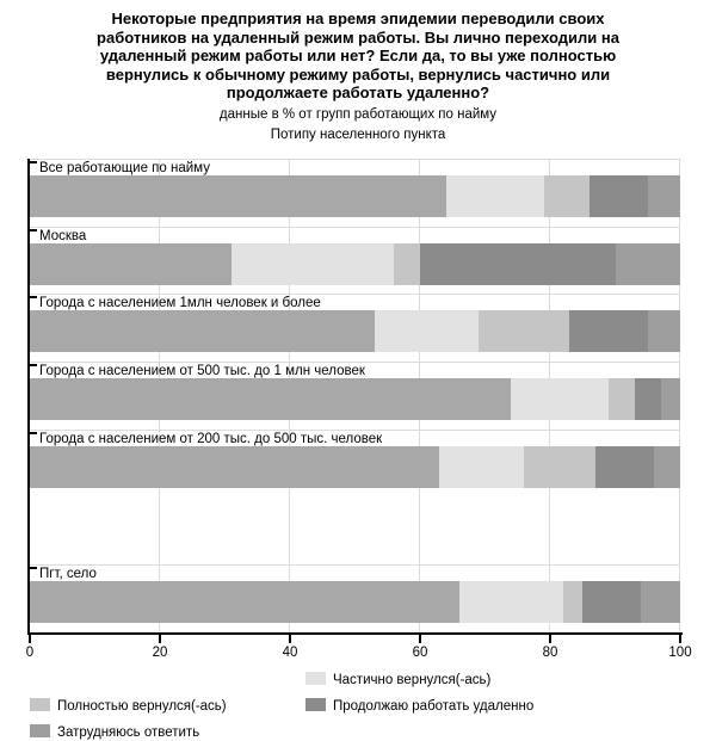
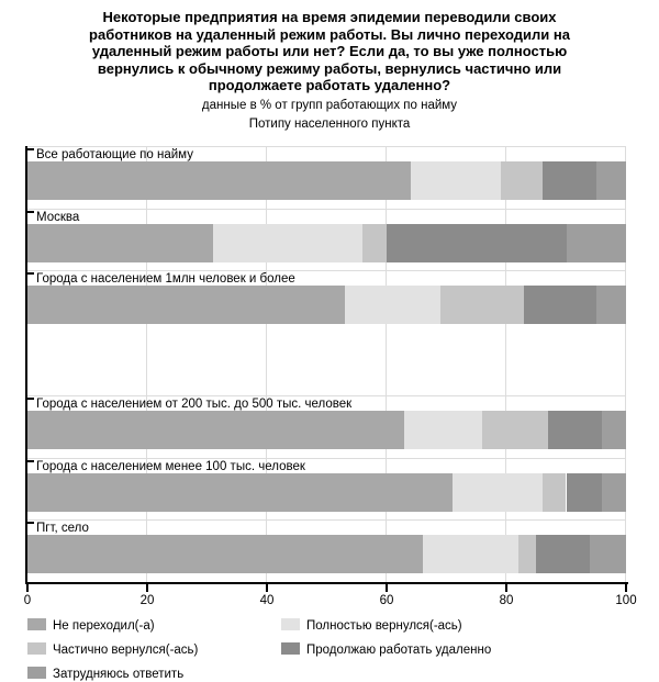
  Некоторые предприятия на время эпидемии переводили своих работников на удаленный режим работы. Вы лично переходили на удаленный режим работы или нет? Если да, то вы уже полностью вернулись к обычному режиму работы, вернулись частично или продолжаете работать удаленно?
  данные в % от групп работающих по найму
  Потипу населенного пункта
  Все работающие по найму
  Москва
  Города с населением 1млн человек и более
- Города с населением от 500 тыс. до 1 млн человек
  Города с населением от 200 тыс. до 500 тыс. человек
+ Города с населением менее 100 тыс. человек
  Пгт, село
  0
  20
  40
  60
  80
  100
+ Не переходил(-а)
- Полностью вернулся(-ась)
+ Частично вернулся(-ась)
  Затрудняюсь ответить
- Частично вернулся(-ась)
+ Полностью вернулся(-ась)
  Продолжаю работать удаленно
